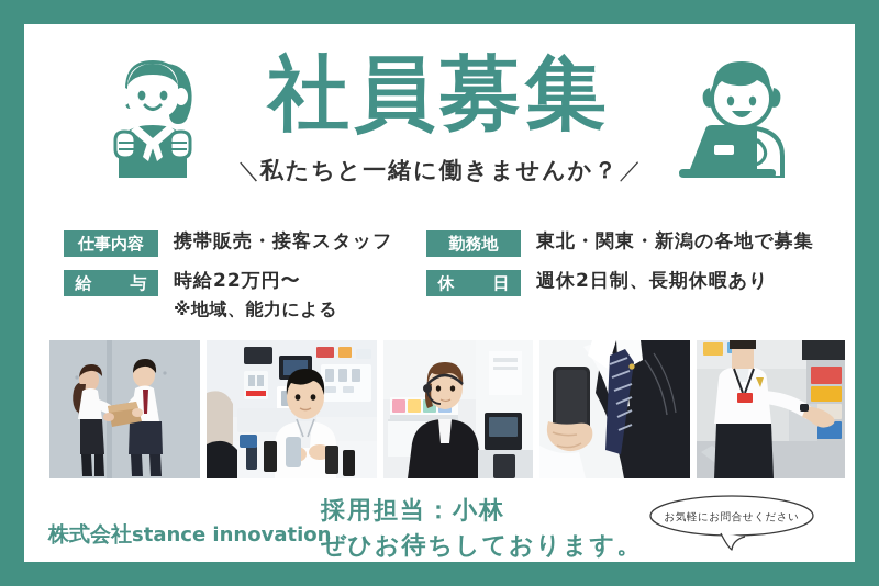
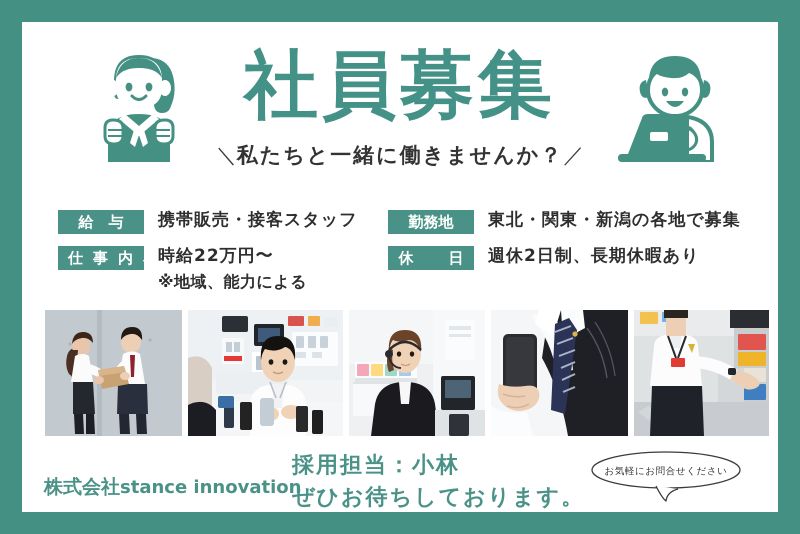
  社員募集
  ＼私たちと一緒に働きませんか？／
- 仕事内容
+ 給 与
  携帯販売・接客スタッフ
  勤務地
  東北・関東・新潟の各地で募集
- 給 与
+ 仕事内容
  時給22万円〜
  ※地域、能力による
  休 日
  週休2日制、長期休暇あり
  株式会社stance innovation
  採用担当：小林
  ぜひお待ちしております。
  お気軽にお問合せください
